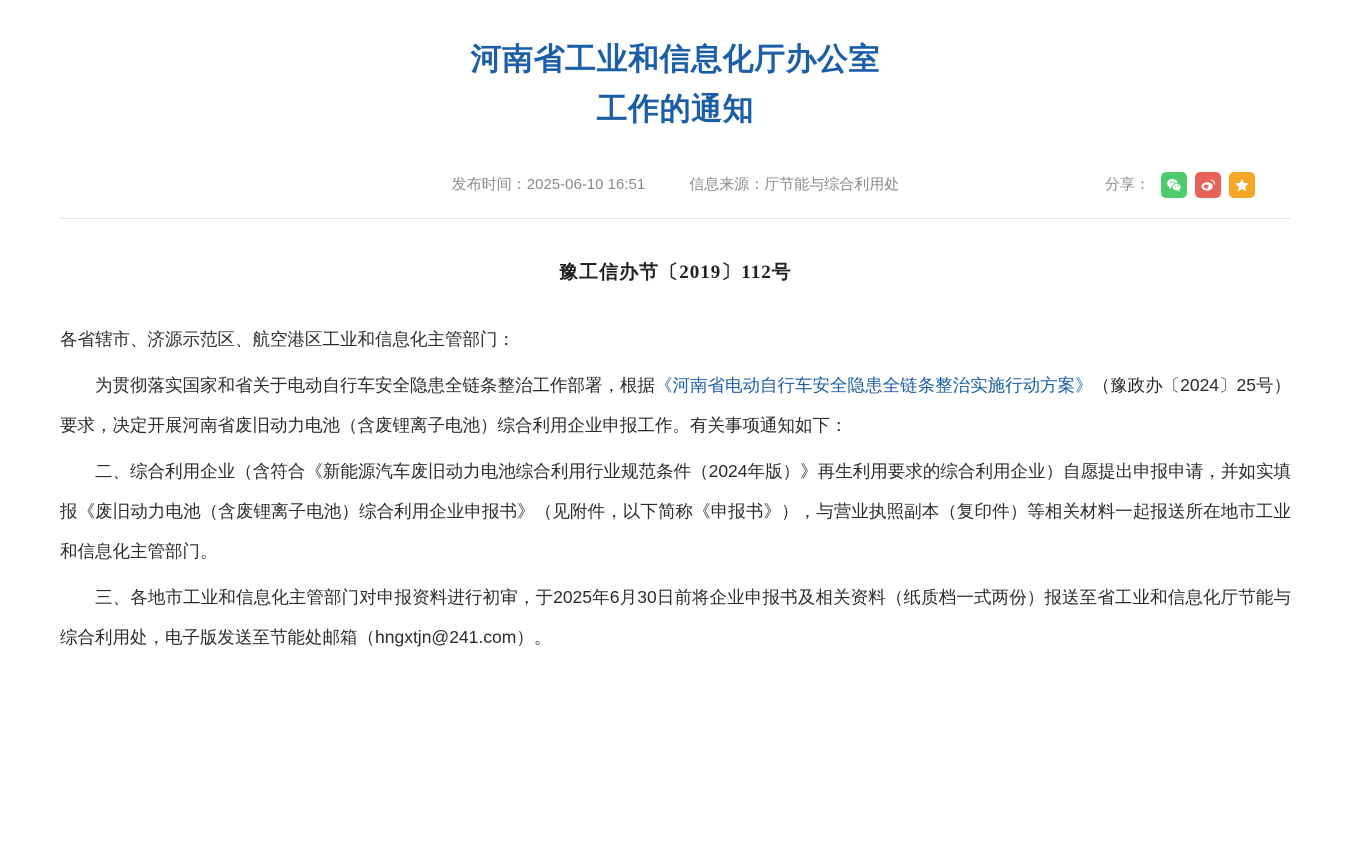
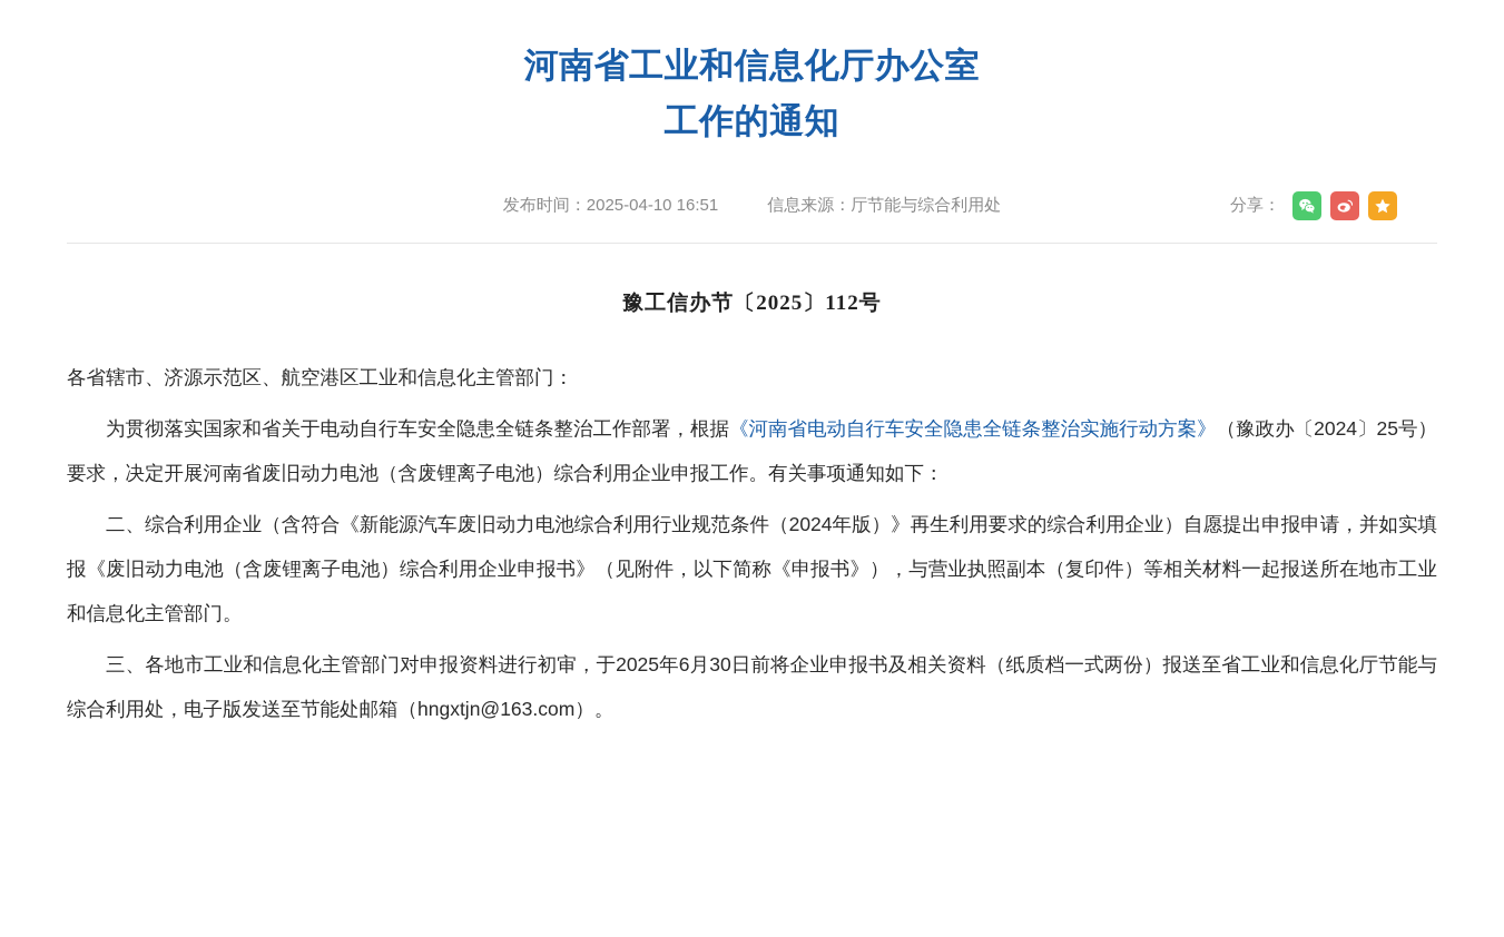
  河南省工业和信息化厅办公室
  工作的通知
- 发布时间：2025-06-10 16:51
+ 发布时间：2025-04-10 16:51
  信息来源：厅节能与综合利用处
  分享：
- 豫工信办节〔2019〕112号
+ 豫工信办节〔2025〕112号
  各省辖市、济源示范区、航空港区工业和信息化主管部门：
  为贯彻落实国家和省关于电动自行车安全隐患全链条整治工作部署，根据《河南省电动自行车安全隐患全链条整治实施行动方案》（豫政办〔2024〕25号）要求，决定开展河南省废旧动力电池（含废锂离子电池）综合利用企业申报工作。有关事项通知如下：
  二、综合利用企业（含符合《新能源汽车废旧动力电池综合利用行业规范条件（2024年版）》再生利用要求的综合利用企业）自愿提出申报申请，并如实填报《废旧动力电池（含废锂离子电池）综合利用企业申报书》（见附件，以下简称《申报书》），与营业执照副本（复印件）等相关材料一起报送所在地市工业和信息化主管部门。
- 三、各地市工业和信息化主管部门对申报资料进行初审，于2025年6月30日前将企业申报书及相关资料（纸质档一式两份）报送至省工业和信息化厅节能与综合利用处，电子版发送至节能处邮箱（hngxtjn@241.com）。
+ 三、各地市工业和信息化主管部门对申报资料进行初审，于2025年6月30日前将企业申报书及相关资料（纸质档一式两份）报送至省工业和信息化厅节能与综合利用处，电子版发送至节能处邮箱（hngxtjn@163.com）。
